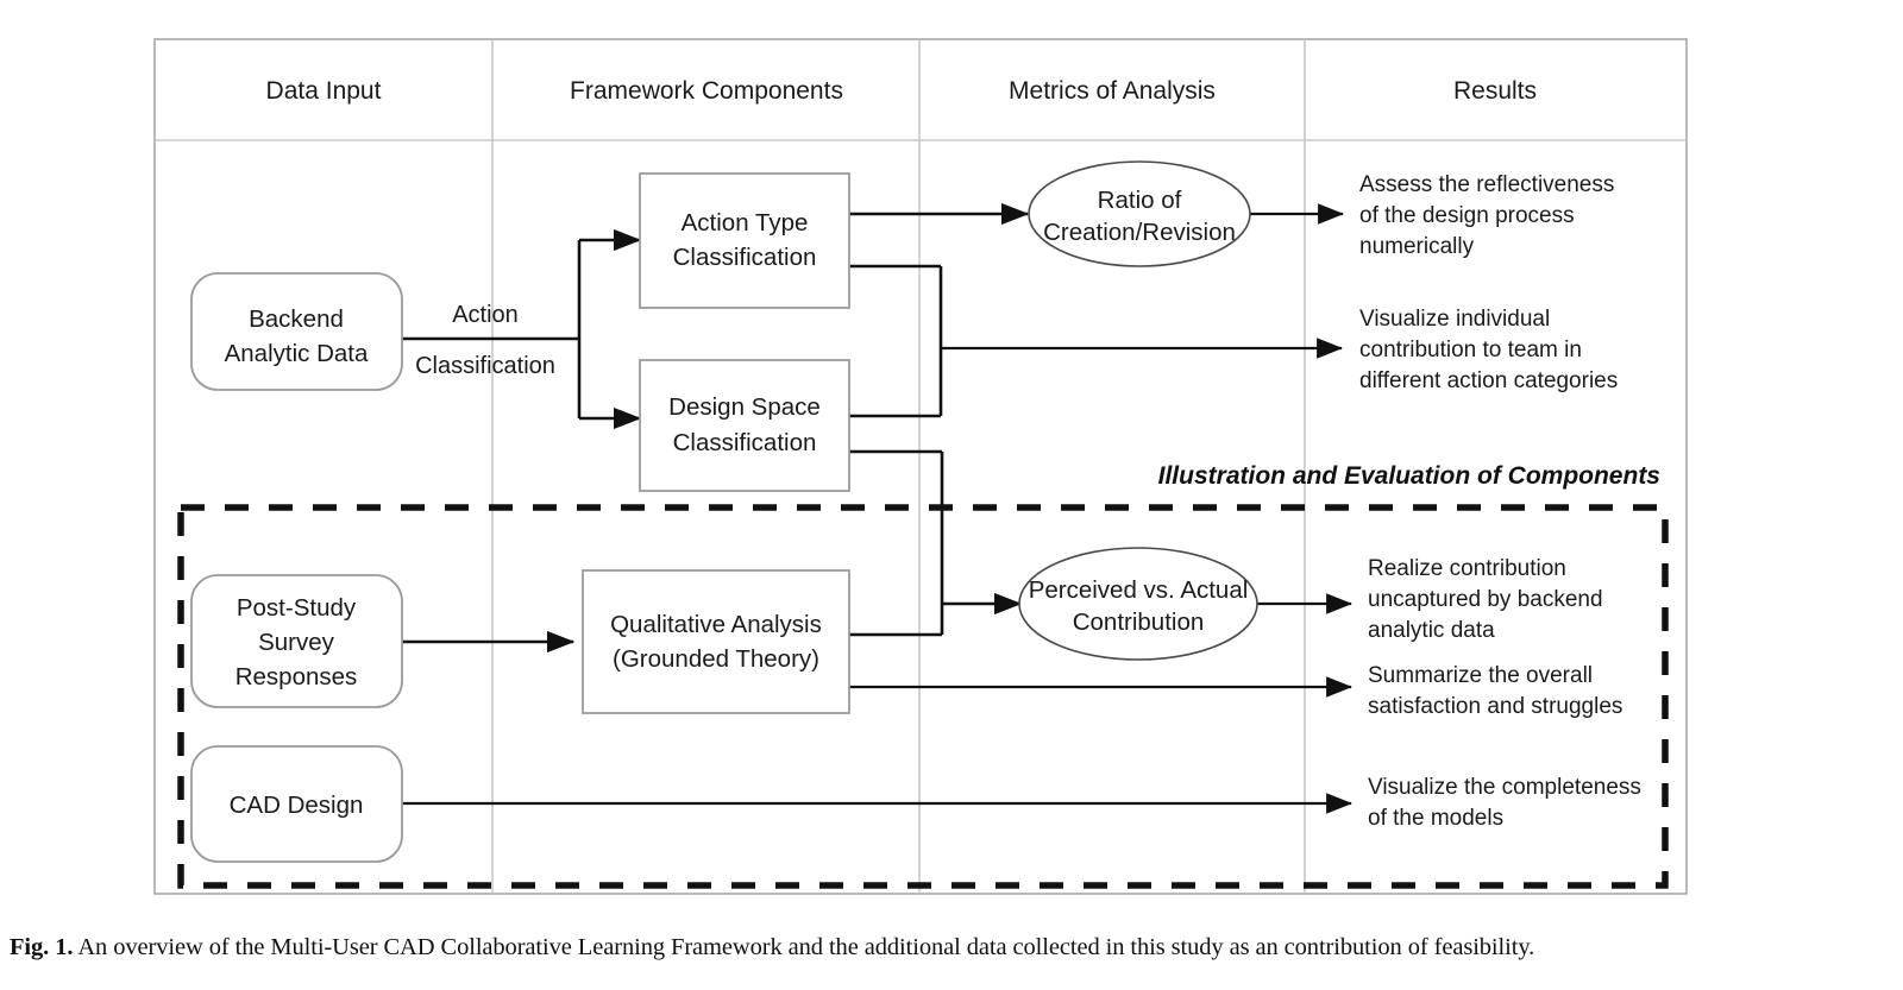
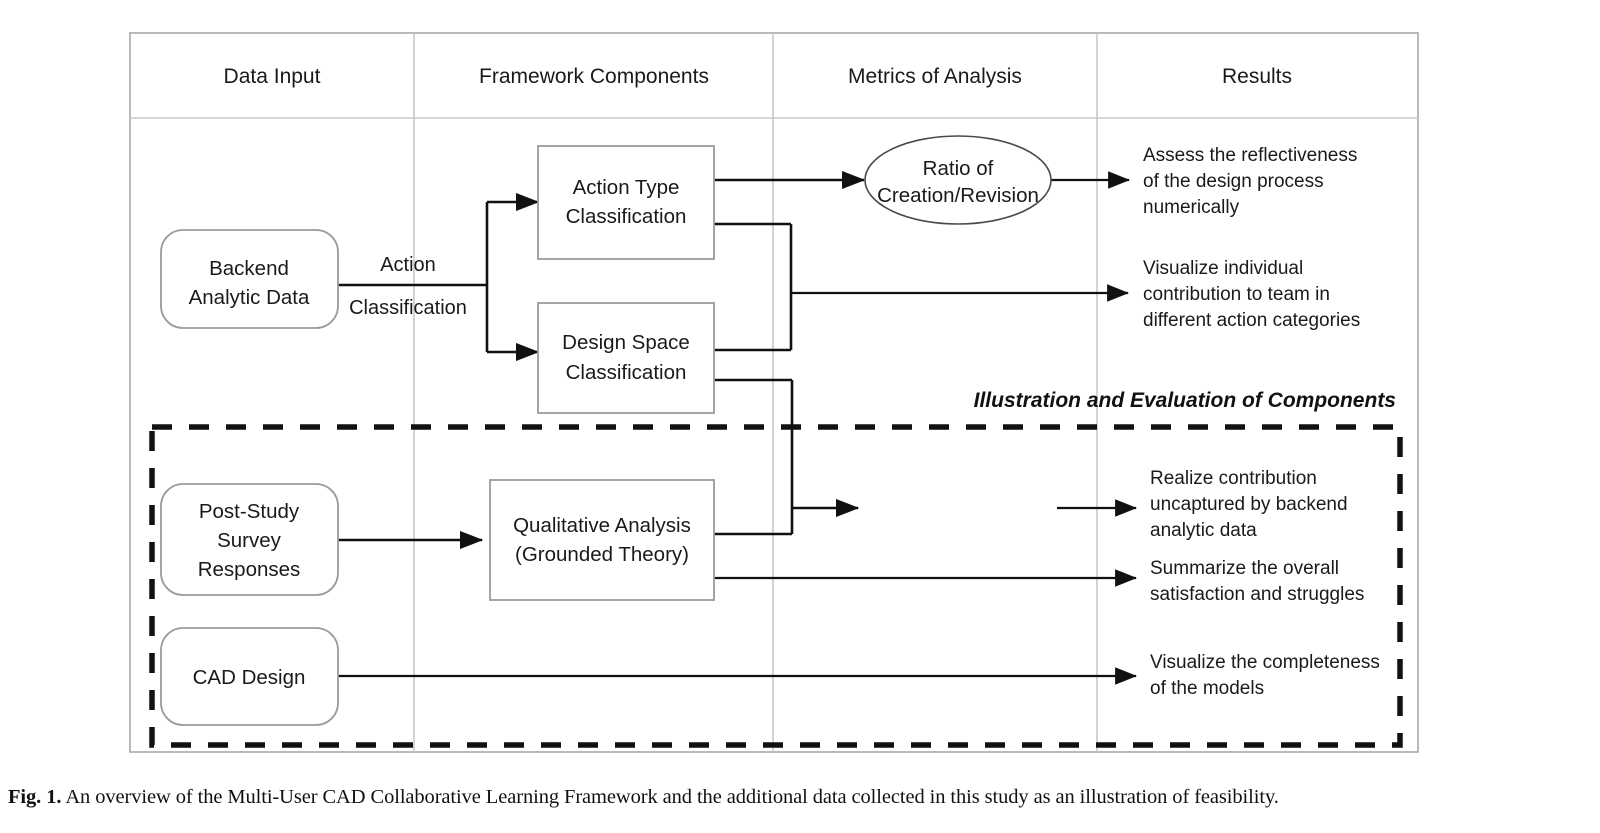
  Data Input
  Framework Components
  Metrics of Analysis
  Results
  Illustration and Evaluation of Components
  Backend
  Analytic Data
  Post-Study
  Survey
  Responses
  CAD Design
  Action Type
  Classification
  Design Space
  Classification
  Qualitative Analysis
  (Grounded Theory)
  Ratio of
  Creation/Revision
- Perceived vs. Actual
- Contribution
  Action
  Classification
  Assess the reflectiveness
  of the design process
  numerically
  Visualize individual
  contribution to team in
  different action categories
  Realize contribution
  uncaptured by backend
  analytic data
  Summarize the overall
  satisfaction and struggles
  Visualize the completeness
  of the models
- Fig. 1. An overview of the Multi-User CAD Collaborative Learning Framework and the additional data collected in this study as an contribution of feasibility.
+ Fig. 1. An overview of the Multi-User CAD Collaborative Learning Framework and the additional data collected in this study as an illustration of feasibility.
